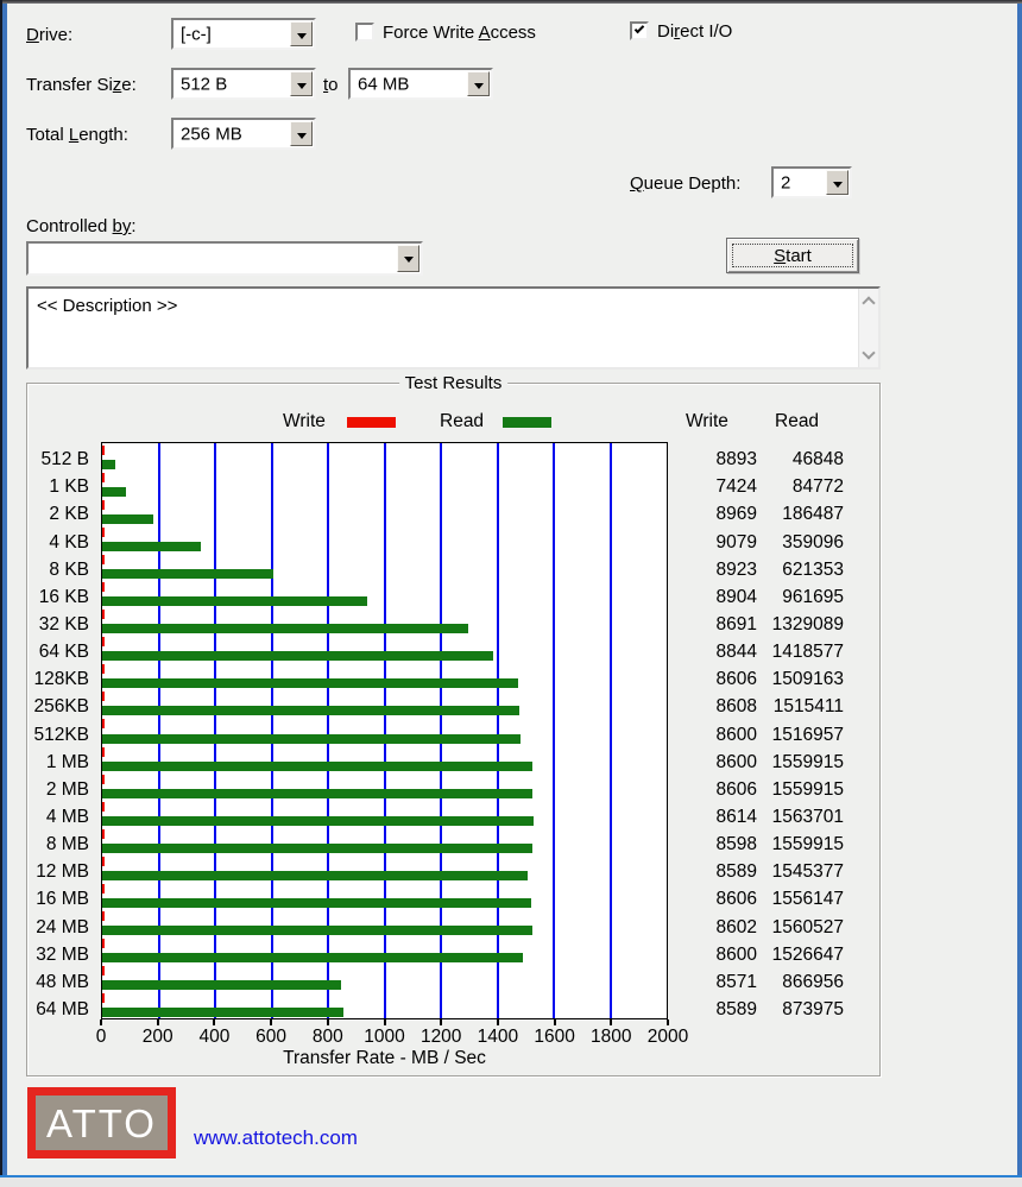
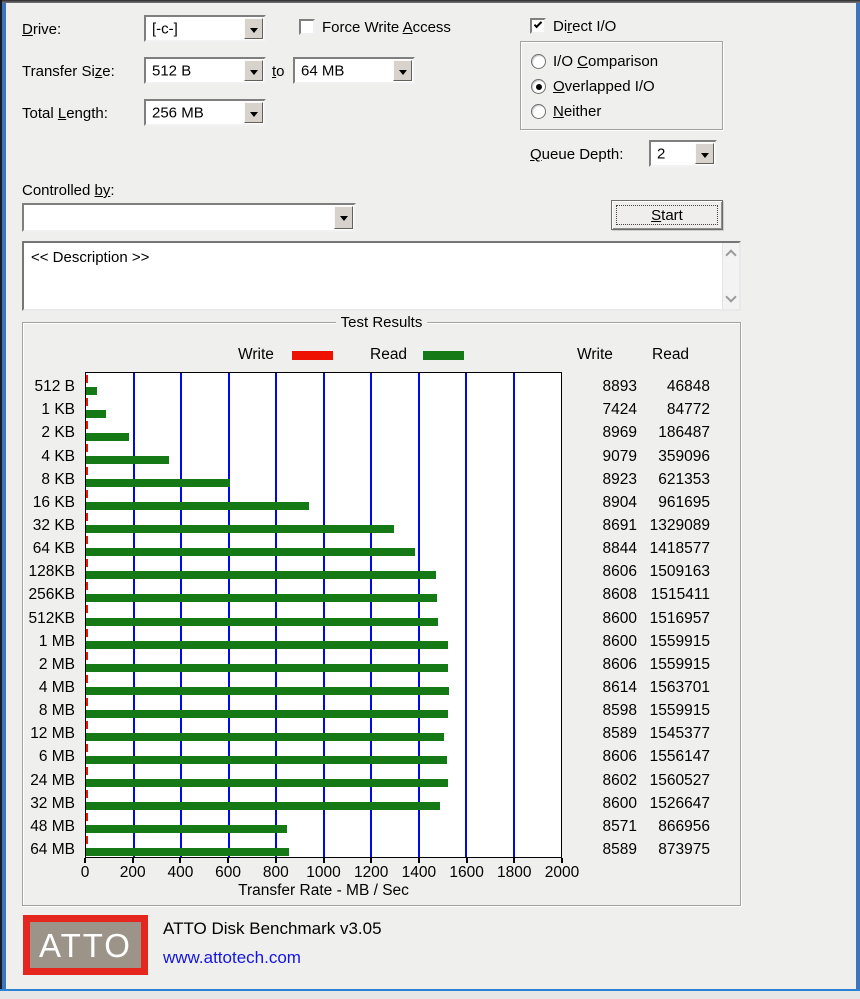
  Drive:
  [-c-]
  Force Write Access
  Direct I/O
  Transfer Size:
  512 B
  to
  64 MB
  Total Length:
  256 MB
+ I/O Comparison
+ Overlapped I/O
+ Neither
  Queue Depth:
  2
  Controlled by:
  Start
  << Description >>
  Test Results
  Write
  Read
  Write
  Read
  512 B
  1 KB
  2 KB
  4 KB
  8 KB
  16 KB
  32 KB
  64 KB
  128KB
  256KB
  512KB
  1 MB
  2 MB
  4 MB
  8 MB
  12 MB
- 16 MB
+ 6 MB
  24 MB
  32 MB
  48 MB
  64 MB
  8893
  7424
  8969
  9079
  8923
  8904
  8691
  8844
  8606
  8608
  8600
  8600
  8606
  8614
  8598
  8589
  8606
  8602
  8600
  8571
  8589
  46848
  84772
  186487
  359096
  621353
  961695
  1329089
  1418577
  1509163
  1515411
  1516957
  1559915
  1559915
  1563701
  1559915
  1545377
  1556147
  1560527
  1526647
  866956
  873975
  0
  200
  400
  600
  800
  1000
  1200
  1400
  1600
  1800
  2000
  Transfer Rate - MB / Sec
  ATTO
+ ATTO Disk Benchmark v3.05
  www.attotech.com
